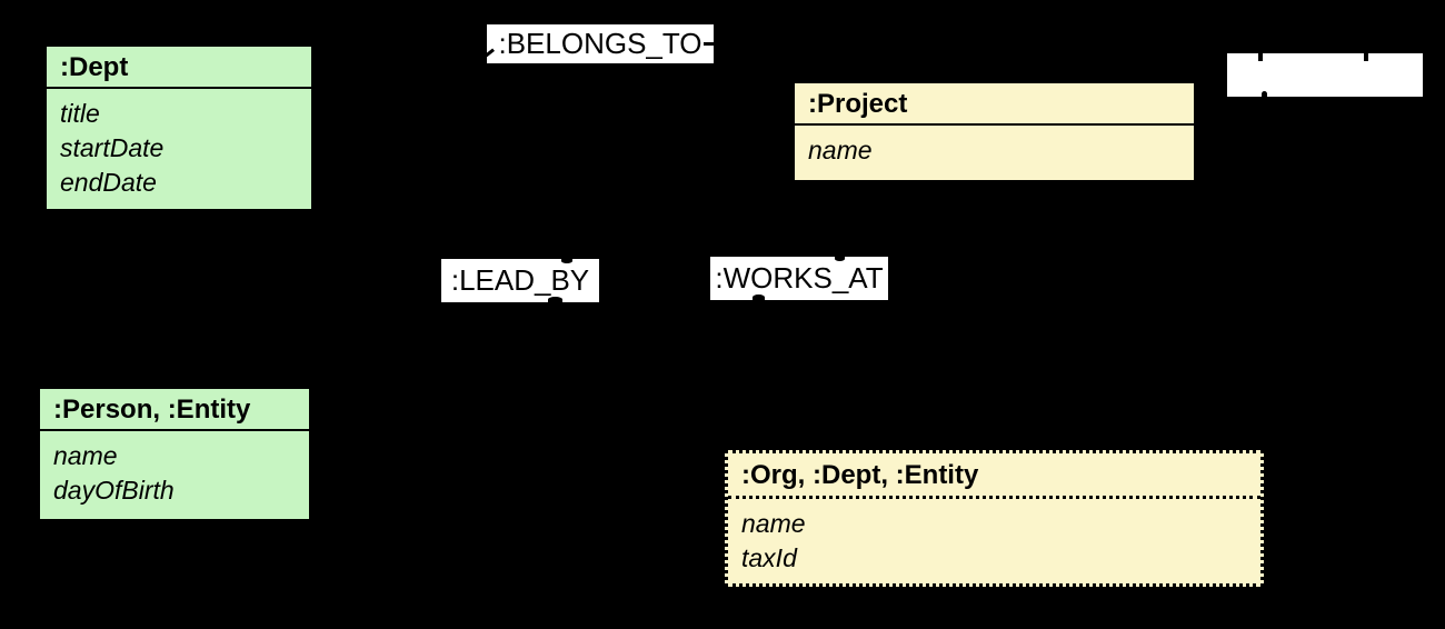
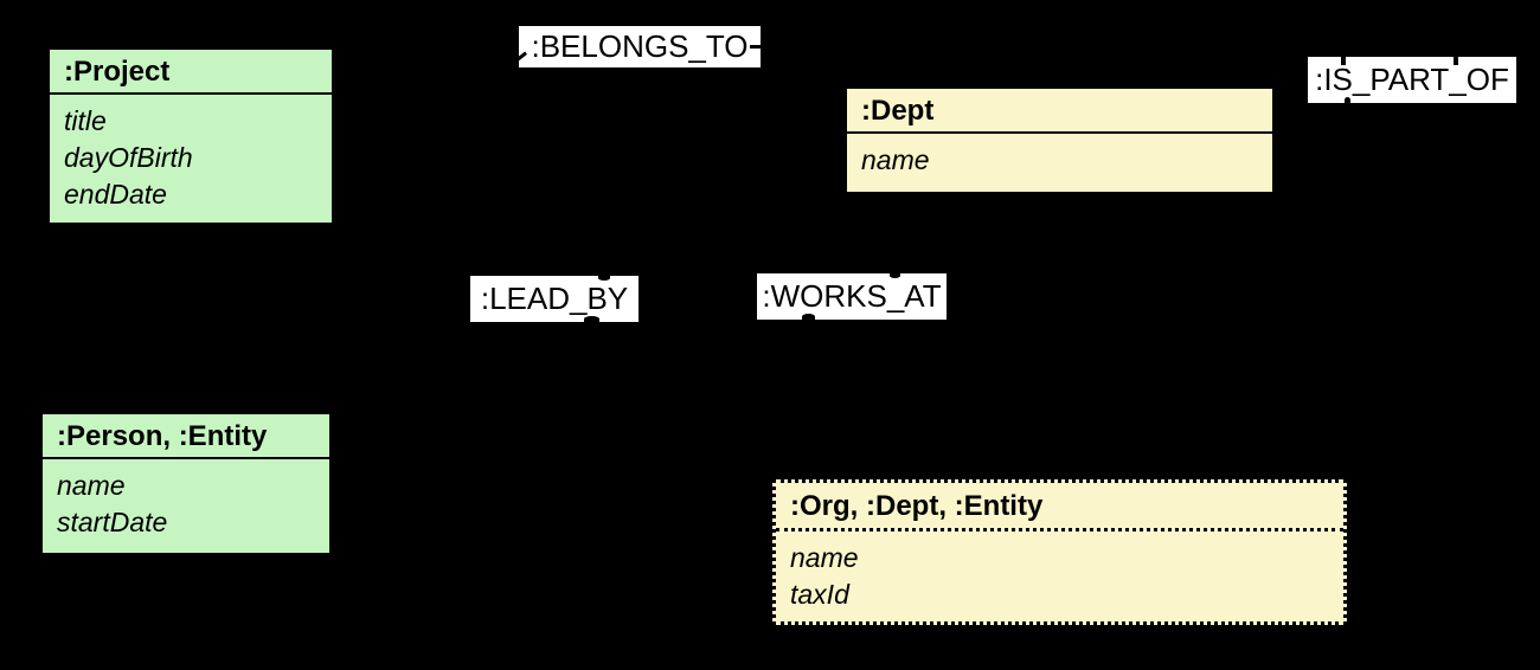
- :Dept
+ :Project
  title
- startDate
+ dayOfBirth
  endDate
- :Project
+ :Dept
  name
  :Person, :Entity
  name
- dayOfBirth
+ startDate
  :Org, :Dept, :Entity
  name
  taxId
  :BELONGS_TO
+ :IS_PART_OF
  :LEAD_BY
  :WORKS_AT
